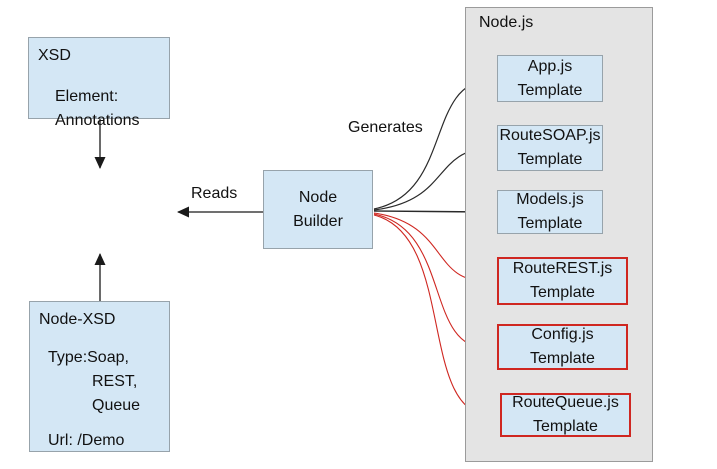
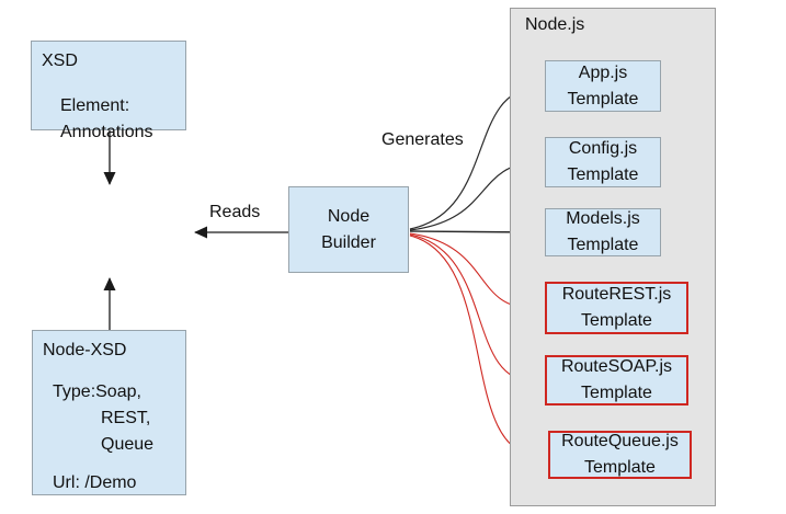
  Node.js
  XSD
  Element:
  Annotations
  Node-XSD
  Type:Soap,
  REST,
  Queue
  Url: /Demo
  Node
  Builder
  App.js
  Template
- RouteSOAP.js
+ Config.js
  Template
  Models.js
  Template
  RouteREST.js
  Template
- Config.js
+ RouteSOAP.js
  Template
  RouteQueue.js
  Template
  Reads
  Generates
